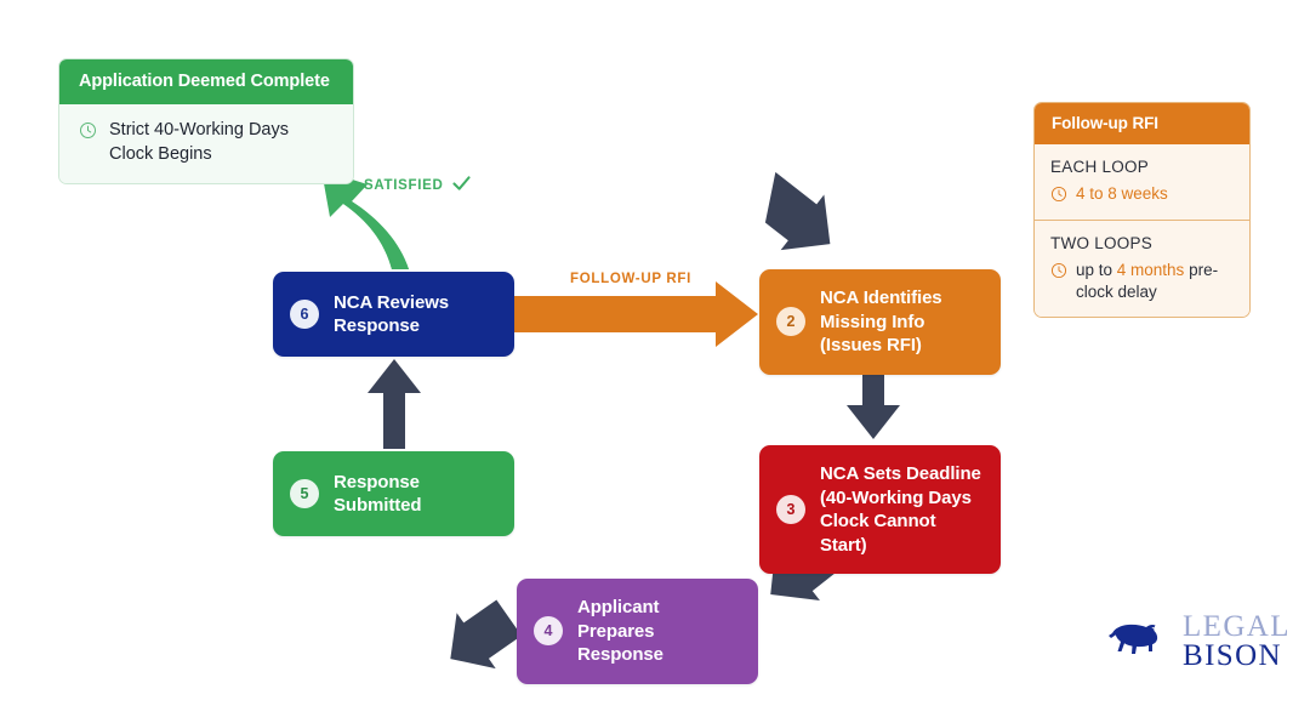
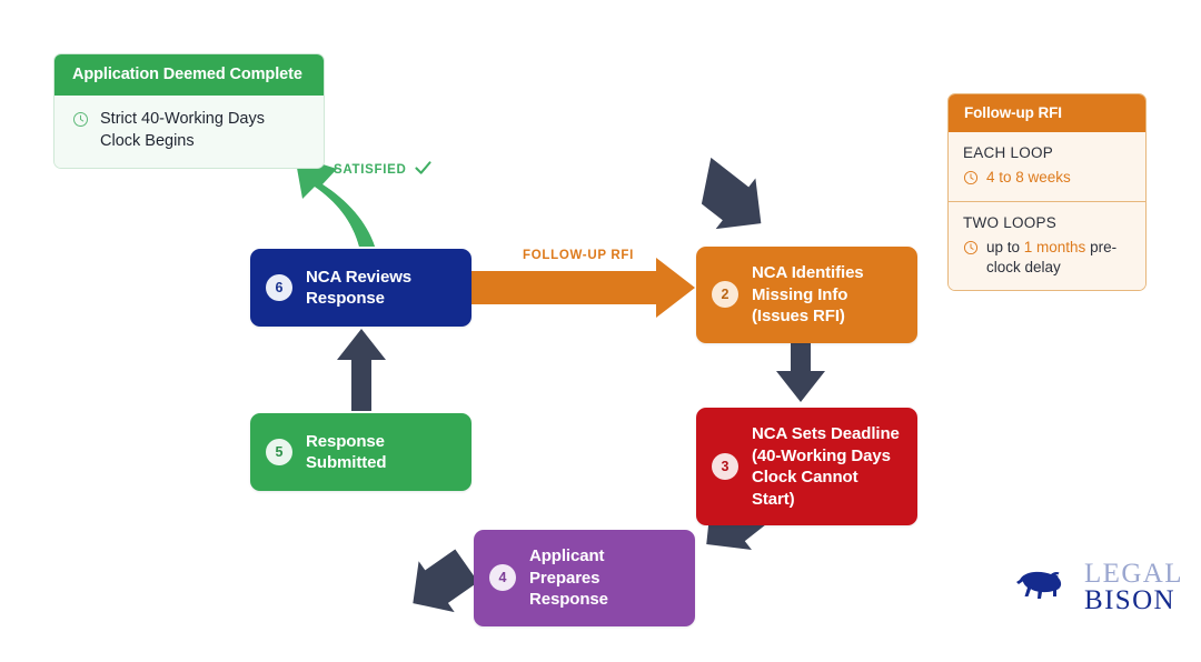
  Application Deemed Complete
  Strict 40-Working Days Clock Begins
  2
  NCA Identifies Missing Info (Issues RFI)
  3
  NCA Sets Deadline (40-Working Days Clock Cannot Start)
  4
  Applicant Prepares Response
  5
  Response Submitted
  6
  NCA Reviews Response
  SATISFIED
  FOLLOW-UP RFI
  Follow-up RFI
  EACH LOOP
  4 to 8 weeks
  TWO LOOPS
- up to 4 months pre-clock delay
+ up to 1 months pre-clock delay
  LEGAL
  BISON
